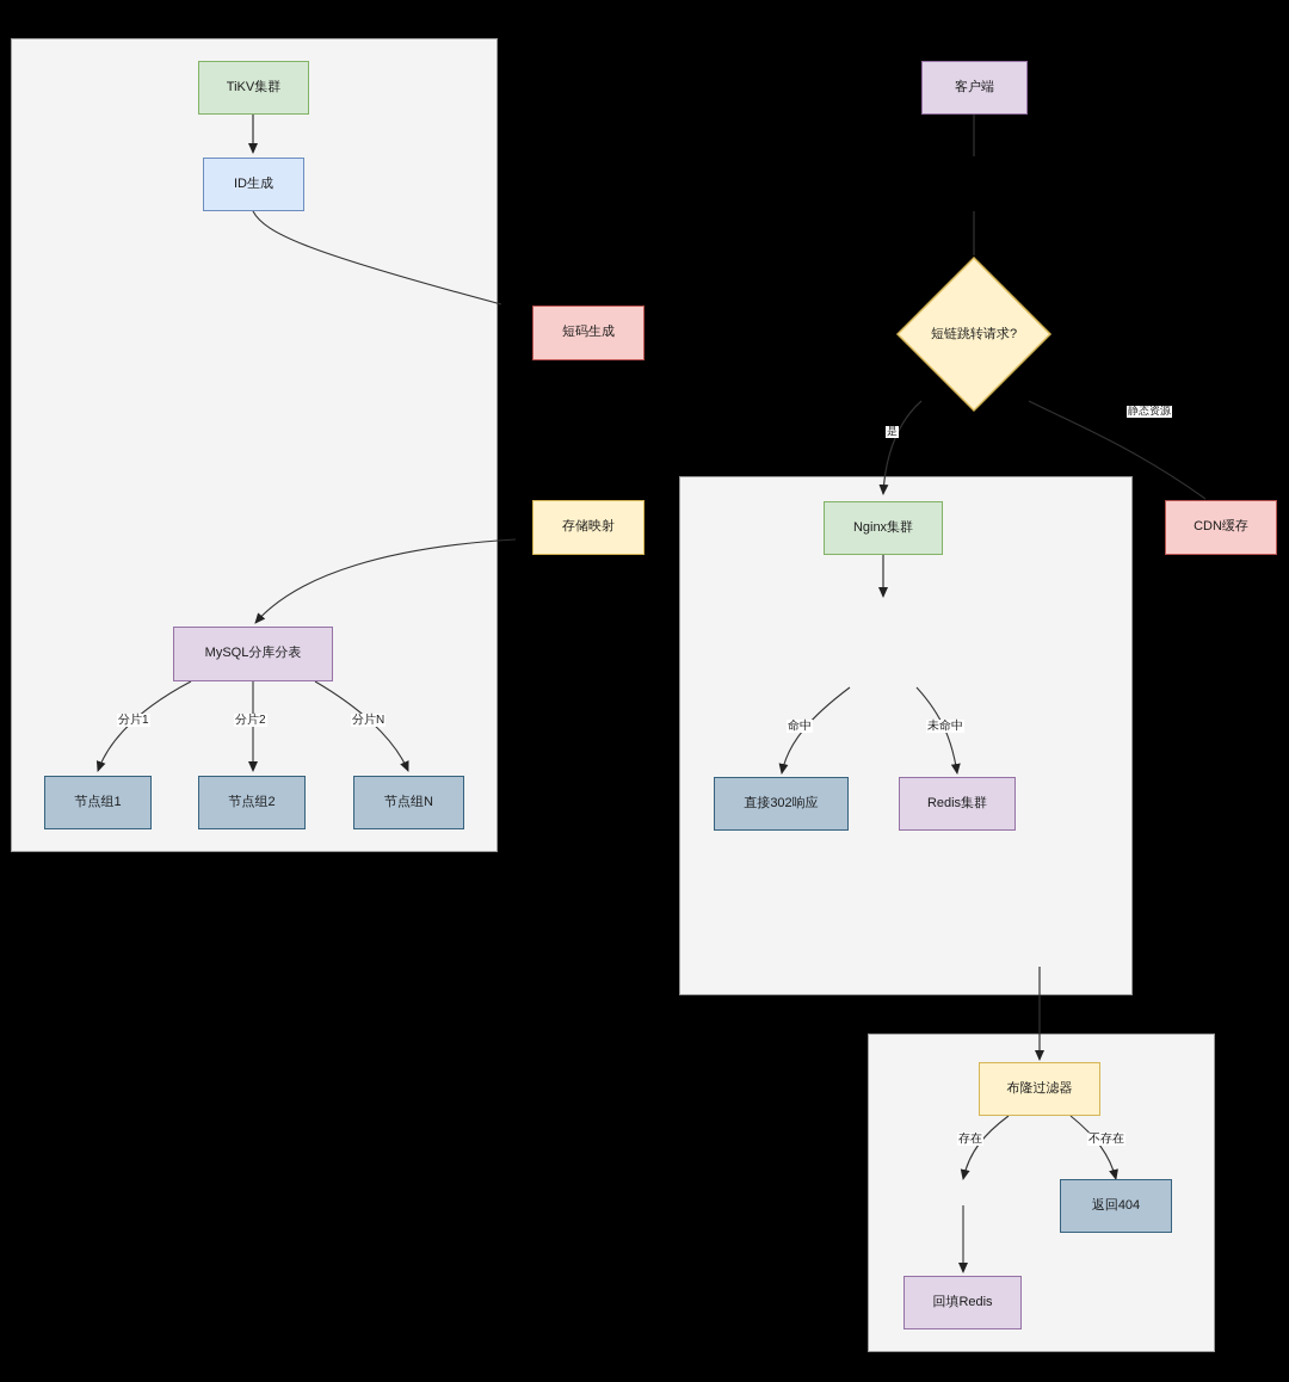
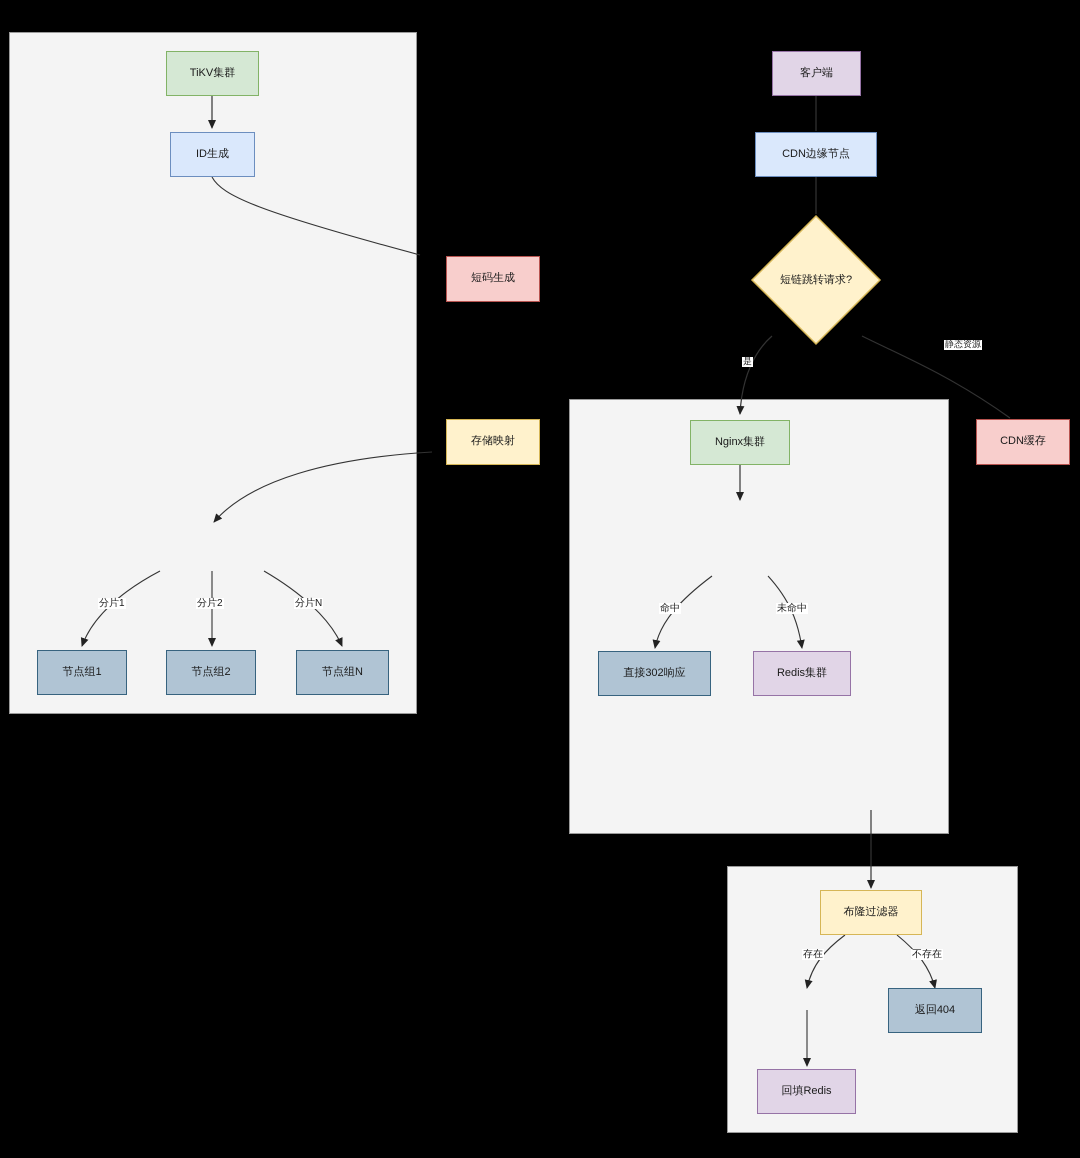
  TiKV集群
  ID生成
- MySQL分库分表
  节点组1
  节点组2
  节点组N
  短码生成
  存储映射
  客户端
+ CDN边缘节点
  短链跳转请求?
  CDN缓存
  Nginx集群
  直接302响应
  Redis集群
  布隆过滤器
  返回404
  回填Redis
  分片1
  分片2
  分片N
  是
  静态资源
  命中
  未命中
  存在
  不存在
